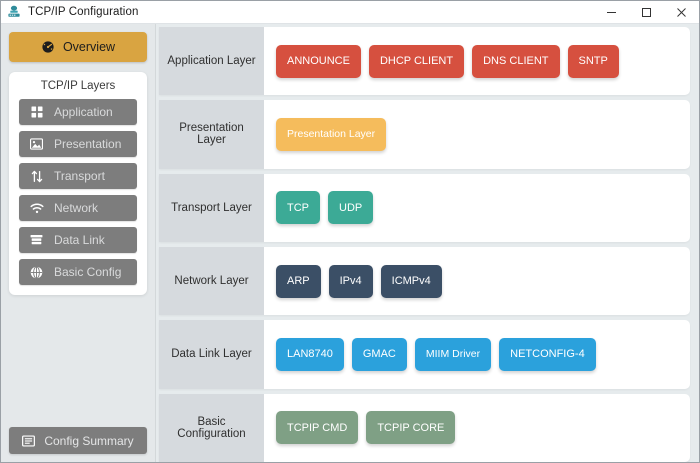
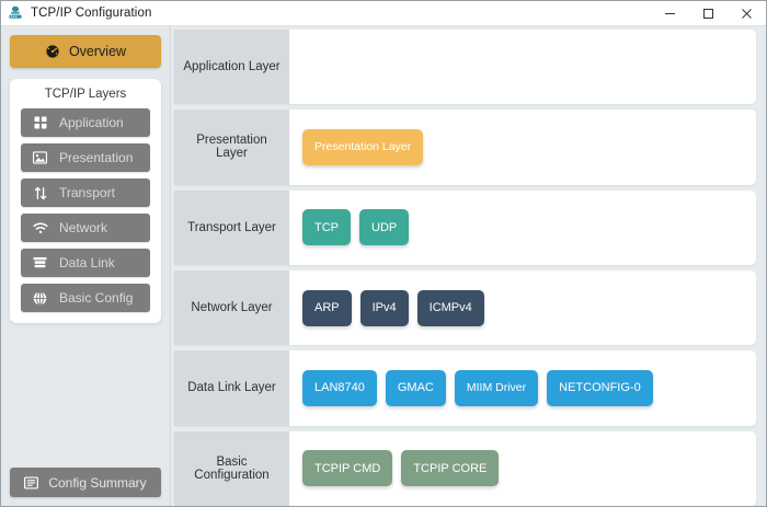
  TCP/IP Configuration
  Overview
  TCP/IP Layers
  Application
  Presentation
  Transport
  Network
  Data Link
  Basic Config
  Config Summary
  Application Layer
- ANNOUNCE
- DHCP CLIENT
- DNS CLIENT
- SNTP
  Presentation Layer
  Presentation Layer
  Transport Layer
  TCP
  UDP
  Network Layer
  ARP
  IPv4
  ICMPv4
  Data Link Layer
  LAN8740
  GMAC
  MIIM Driver
- NETCONFIG-4
+ NETCONFIG-0
  Basic Configuration
  TCPIP CMD
  TCPIP CORE
